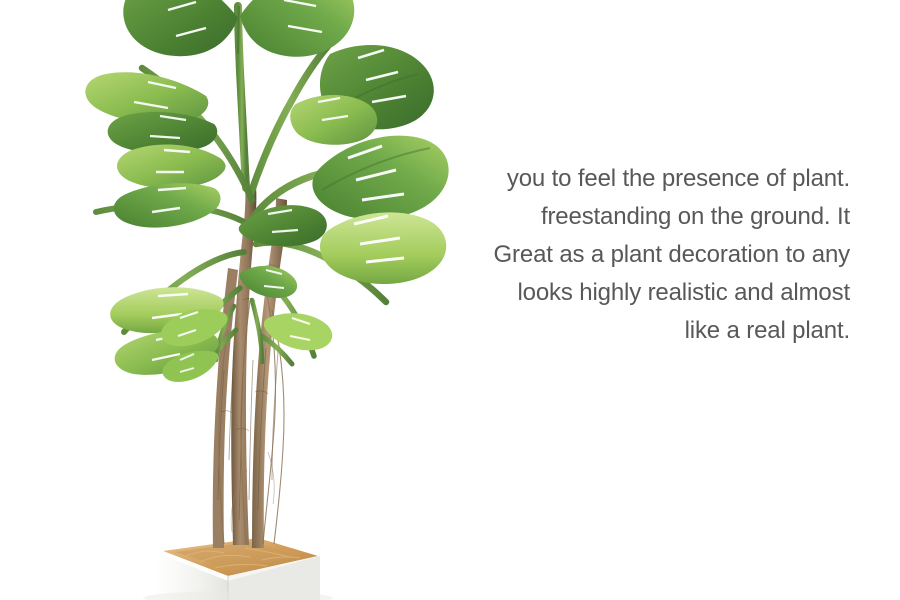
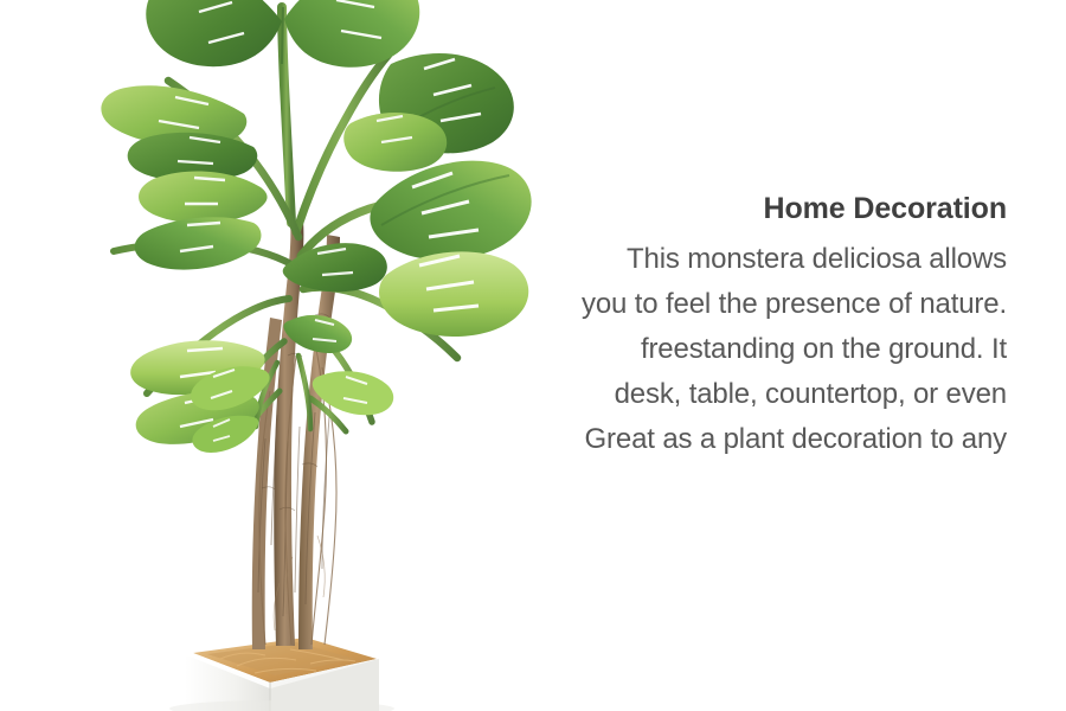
+ Home Decoration
+ This monstera deliciosa allows
- you to feel the presence of plant.
+ you to feel the presence of nature.
  freestanding on the ground. It
+ desk, table, countertop, or even
  Great as a plant decoration to any
- looks highly realistic and almost
- like a real plant.
